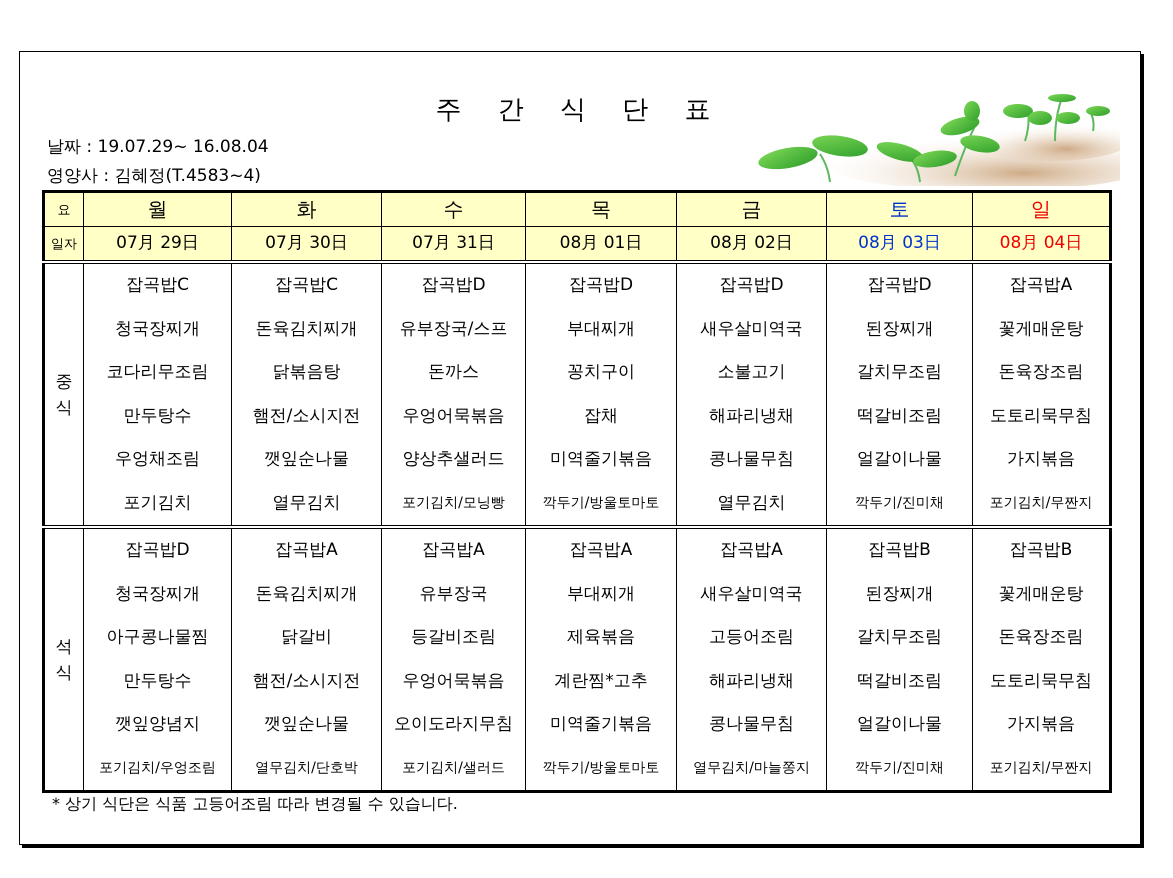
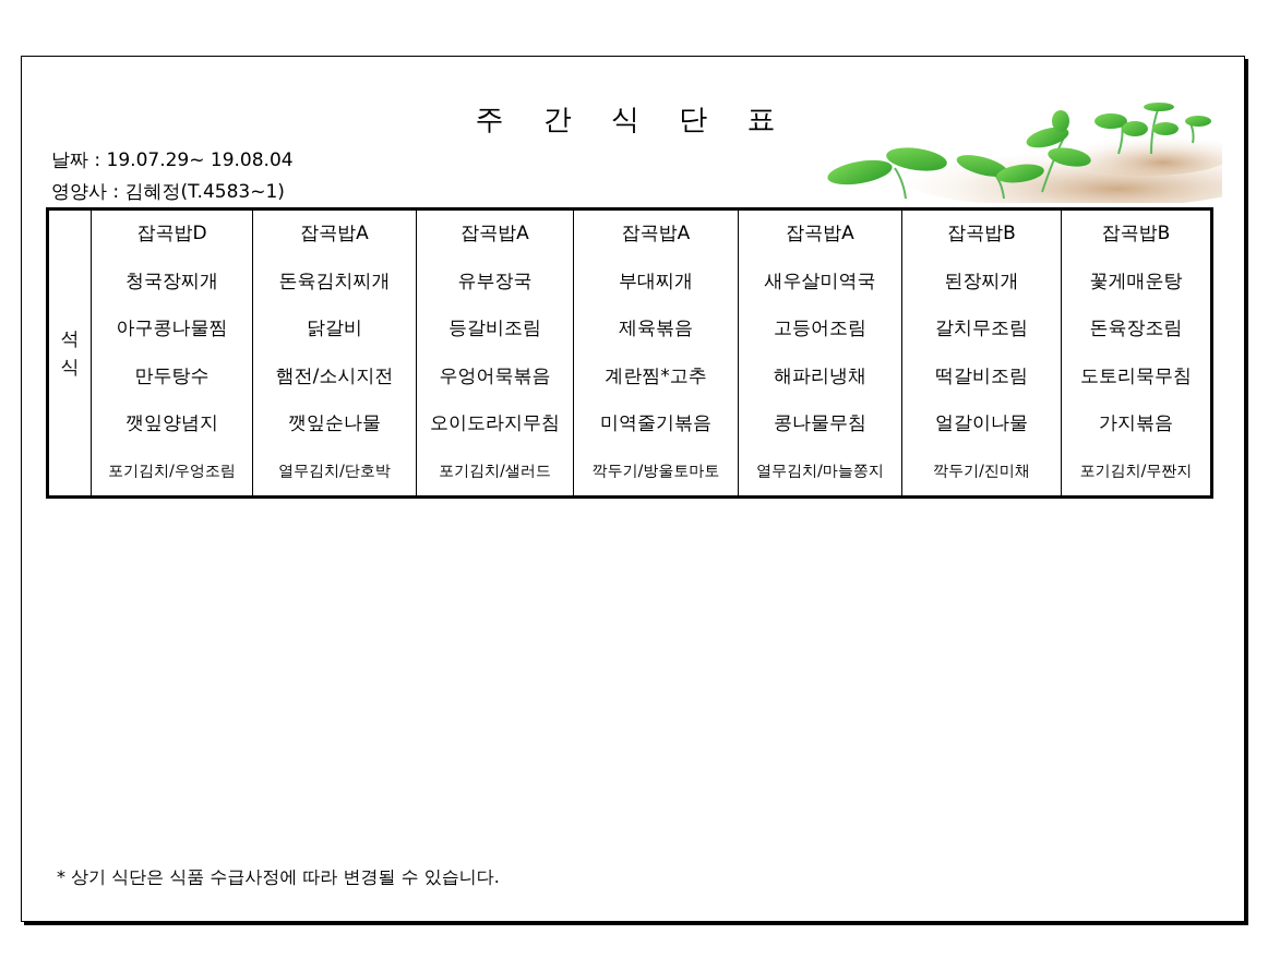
  주 간 식 단 표
- 날짜 : 19.07.29~ 16.08.04
+ 날짜 : 19.07.29~ 19.08.04
- 영양사 : 김혜정(T.4583~4)
+ 영양사 : 김혜정(T.4583~1)
- 요	월	화	수	목	금	토	일
- 일자	07月 29日	07月 30日	07月 31日	08月 01日	08月 02日	08月 03日	08月 04日
- 중 식	잡곡밥C청국장찌개코다리무조림만두탕수우엉채조림포기김치	잡곡밥C돈육김치찌개닭볶음탕햄전/소시지전깻잎순나물열무김치	잡곡밥D유부장국/스프돈까스우엉어묵볶음양상추샐러드포기김치/모닝빵	잡곡밥D부대찌개꽁치구이잡채미역줄기볶음깍두기/방울토마토	잡곡밥D새우살미역국소불고기해파리냉채콩나물무침열무김치	잡곡밥D된장찌개갈치무조림떡갈비조림얼갈이나물깍두기/진미채	잡곡밥A꽃게매운탕돈육장조림도토리묵무침가지볶음포기김치/무짠지
  석 식	잡곡밥D청국장찌개아구콩나물찜만두탕수깻잎양념지포기김치/우엉조림	잡곡밥A돈육김치찌개닭갈비햄전/소시지전깻잎순나물열무김치/단호박	잡곡밥A유부장국등갈비조림우엉어묵볶음오이도라지무침포기김치/샐러드	잡곡밥A부대찌개제육볶음계란찜*고추미역줄기볶음깍두기/방울토마토	잡곡밥A새우살미역국고등어조림해파리냉채콩나물무침열무김치/마늘쫑지	잡곡밥B된장찌개갈치무조림떡갈비조림얼갈이나물깍두기/진미채	잡곡밥B꽃게매운탕돈육장조림도토리묵무침가지볶음포기김치/무짠지
- * 상기 식단은 식품 고등어조림 따라 변경될 수 있습니다.
+ * 상기 식단은 식품 수급사정에 따라 변경될 수 있습니다.
